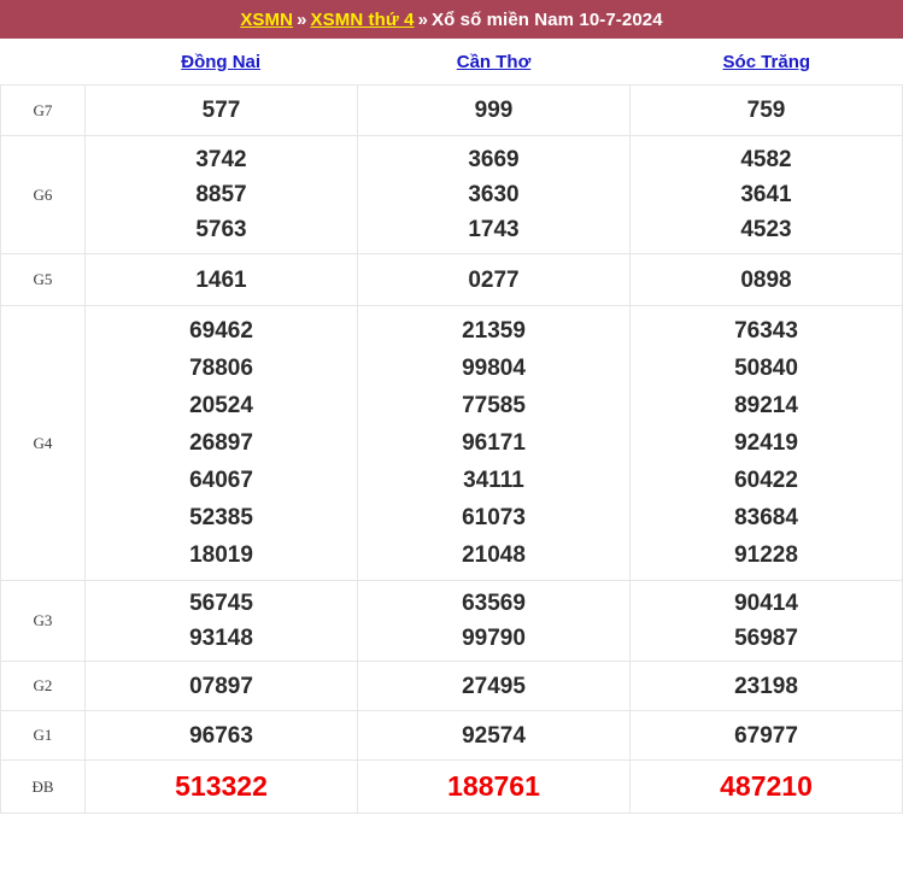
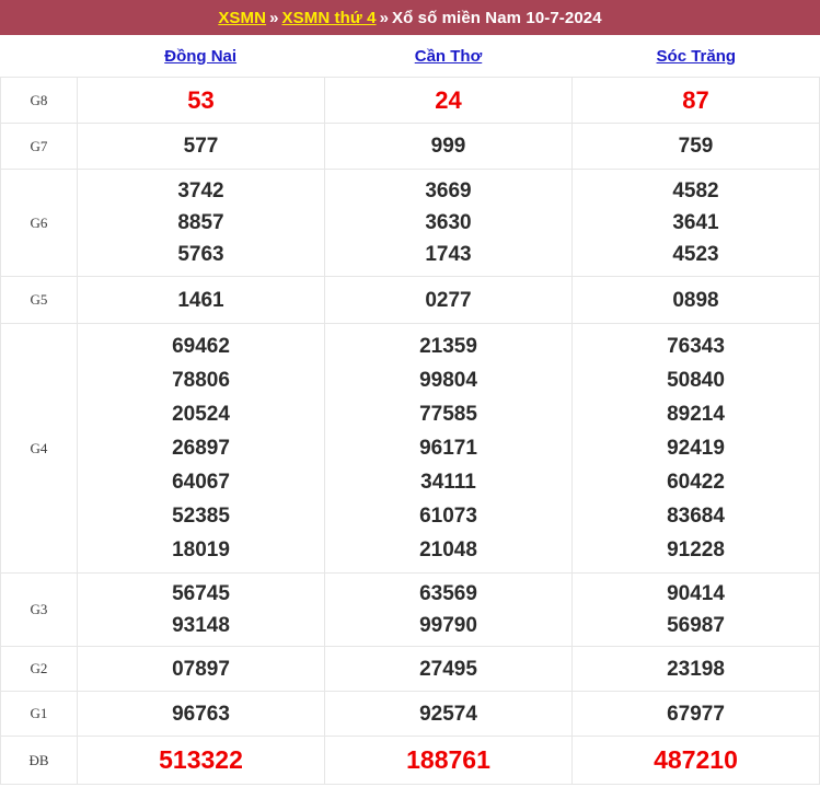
  XSMN
  »
  XSMN thứ 4
  »
  Xổ số miền Nam 10-7-2024
  Đồng Nai
  Cần Thơ
  Sóc Trăng
+ G8	53	24	87
  G7	577	999	759
  G6	3742 8857 5763	3669 3630 1743	4582 3641 4523
  G5	1461	0277	0898
  G4	69462 78806 20524 26897 64067 52385 18019	21359 99804 77585 96171 34111 61073 21048	76343 50840 89214 92419 60422 83684 91228
  G3	56745 93148	63569 99790	90414 56987
  G2	07897	27495	23198
  G1	96763	92574	67977
  ĐB	513322	188761	487210
